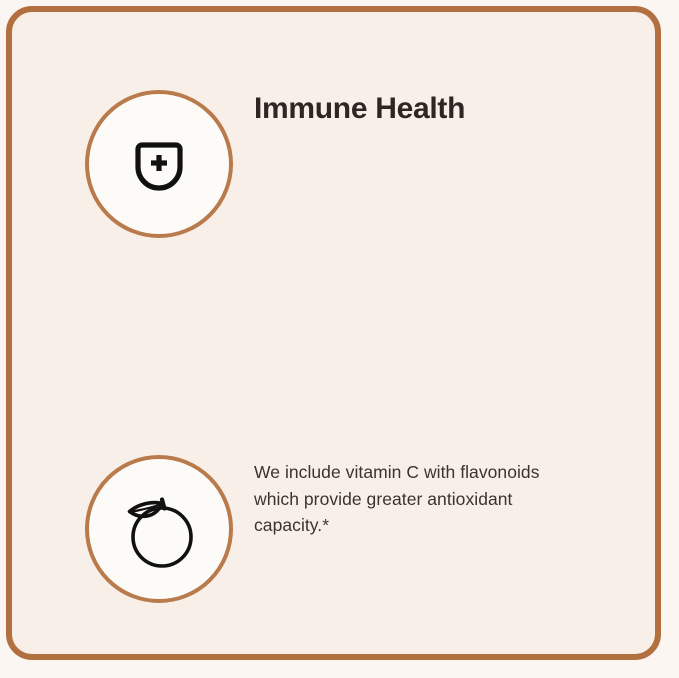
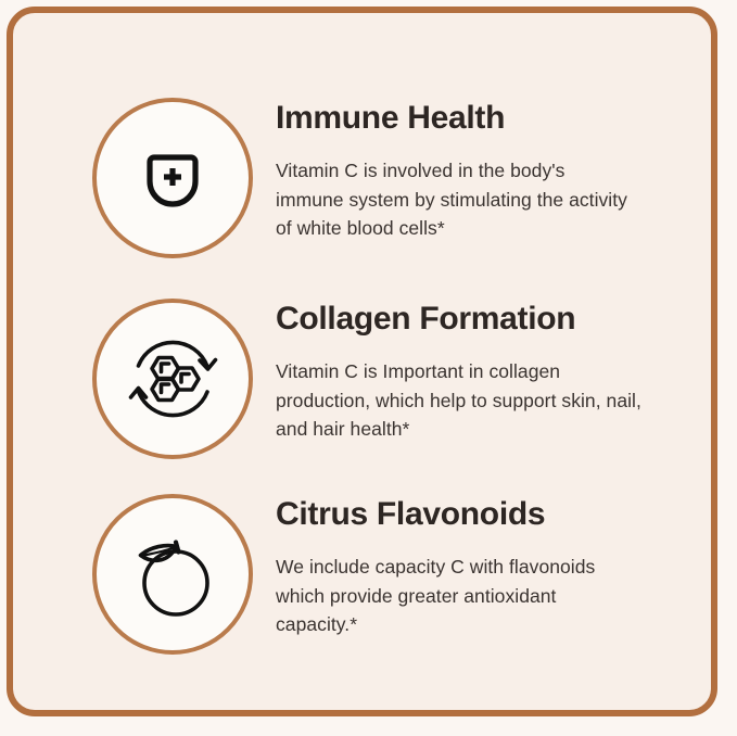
  Immune Health
+ Vitamin C is involved in the body's immune system by stimulating the activity of white blood cells*
+ Collagen Formation
+ Vitamin C is Important in collagen production, which help to support skin, nail, and hair health*
+ Citrus Flavonoids
- We include vitamin C with flavonoids which provide greater antioxidant capacity.*
+ We include capacity C with flavonoids which provide greater antioxidant capacity.*
